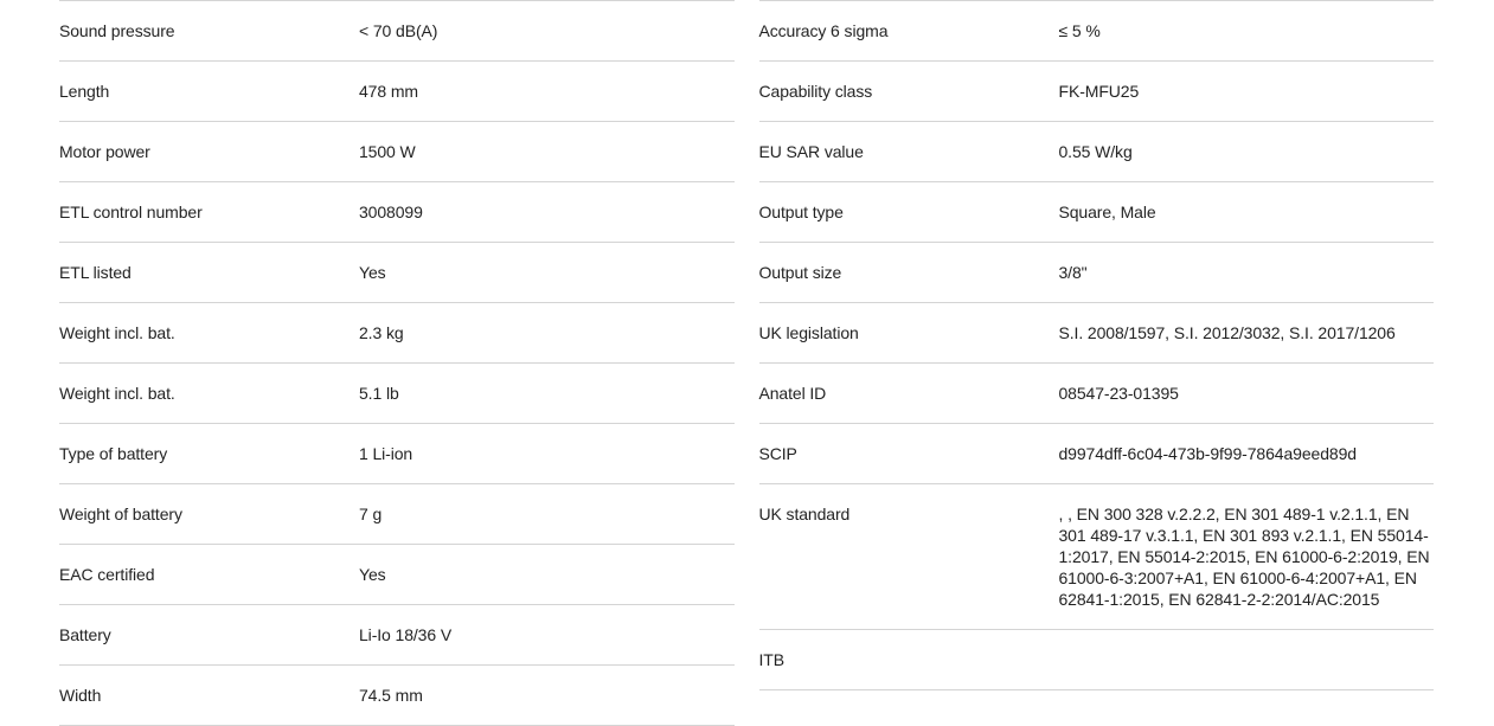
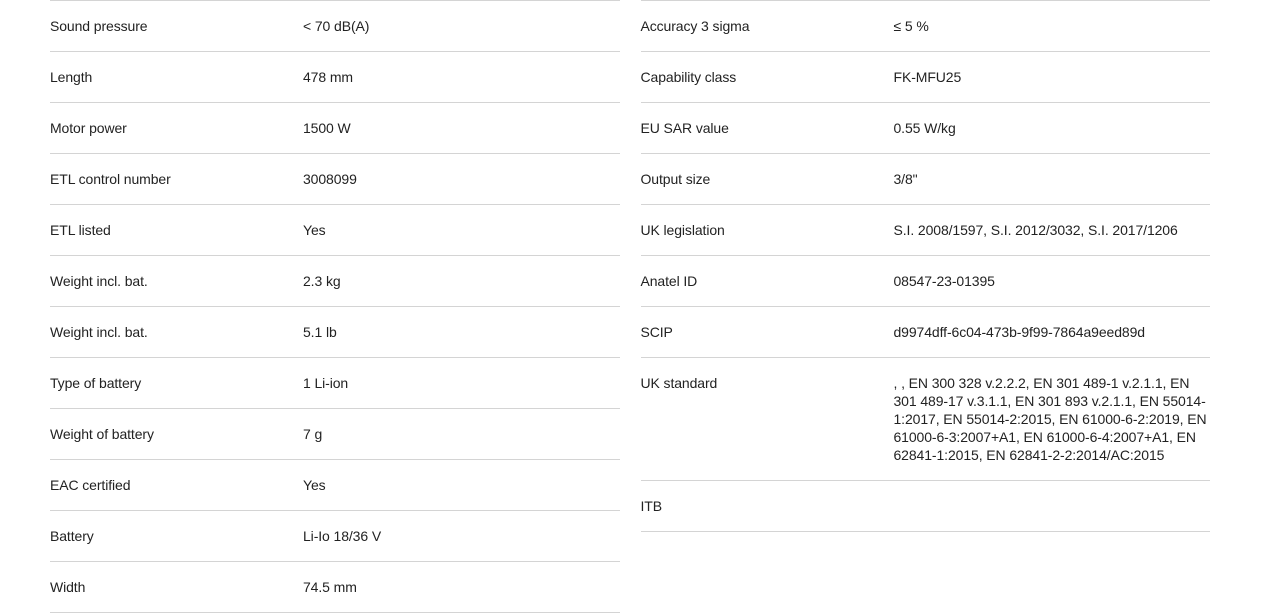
  Sound pressure
  < 70 dB(A)
  Length
  478 mm
  Motor power
  1500 W
  ETL control number
  3008099
  ETL listed
  Yes
  Weight incl. bat.
  2.3 kg
  Weight incl. bat.
  5.1 lb
  Type of battery
  1 Li-ion
  Weight of battery
  7 g
  EAC certified
  Yes
  Battery
  Li-Io 18/36 V
  Width
  74.5 mm
- Accuracy 6 sigma
+ Accuracy 3 sigma
  ≤ 5 %
  Capability class
  FK-MFU25
  EU SAR value
  0.55 W/kg
- Output type
- Square, Male
  Output size
  3/8"
  UK legislation
  S.I. 2008/1597, S.I. 2012/3032, S.I. 2017/1206
  Anatel ID
  08547-23-01395
  SCIP
  d9974dff-6c04-473b-9f99-7864a9eed89d
  UK standard
  , , EN 300 328 v.2.2.2, EN 301 489-1 v.2.1.1, EN 301 489-17 v.3.1.1, EN 301 893 v.2.1.1, EN 55014-1:2017, EN 55014-2:2015, EN 61000-6-2:2019, EN 61000-6-3:2007+A1, EN 61000-6-4:2007+A1, EN 62841-1:2015, EN 62841-2-2:2014/AC:2015
  ITB
